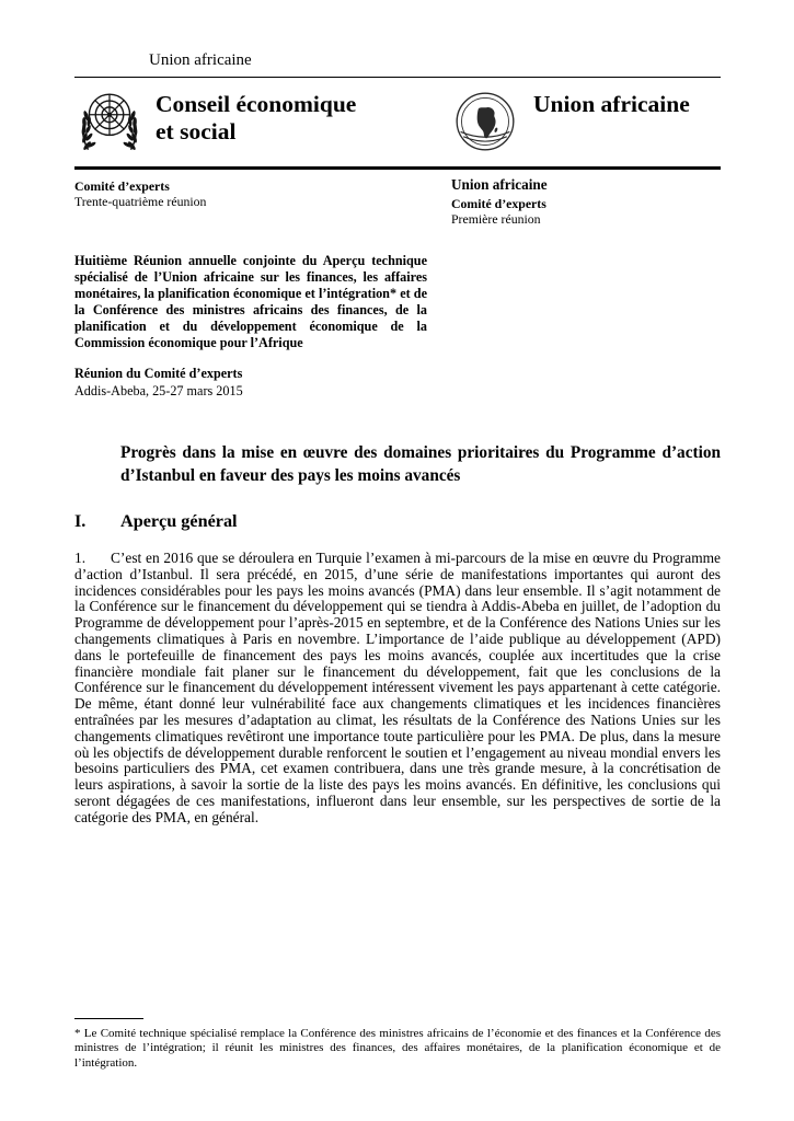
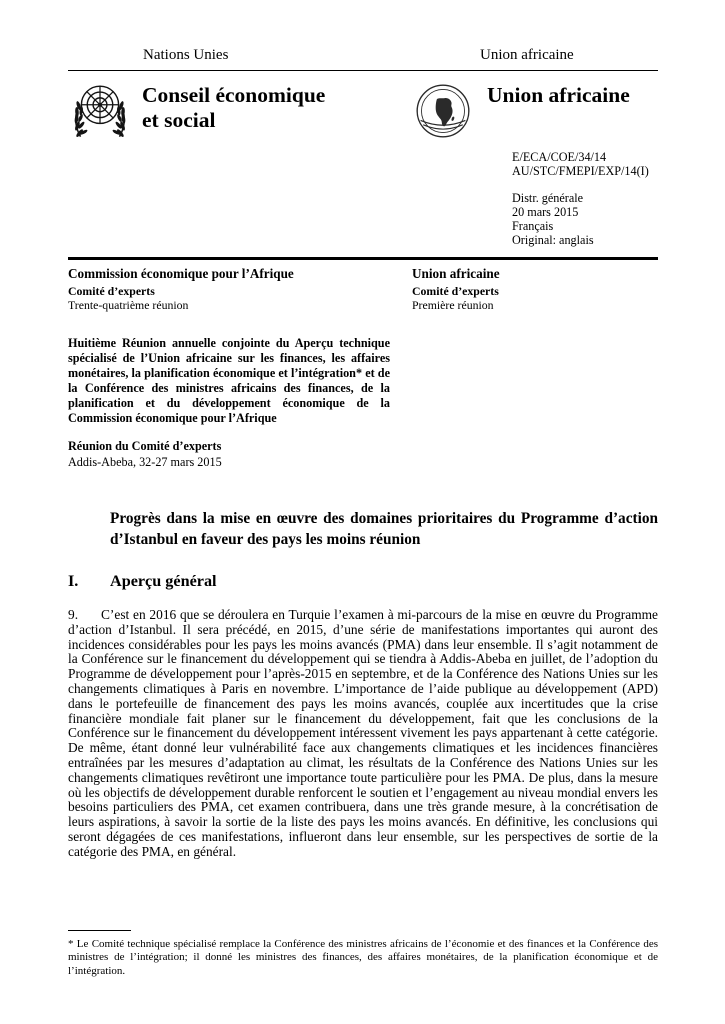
+ Nations Unies
  Union africaine
  Conseil économique
  et social
  Union africaine
+ E/ECA/COE/34/14
+ AU/STC/FMEPI/EXP/14(I)
+ Distr. générale
+ 20 mars 2015
+ Français
+ Original: anglais
+ Commission économique pour l’Afrique
  Comité d’experts
  Trente-quatrième réunion
  Union africaine
  Comité d’experts
  Première réunion
  Huitième Réunion annuelle conjointe du Aperçu technique spécialisé de l’Union africaine sur les finances, les affaires monétaires, la planification économique et l’intégration* et de la Conférence des ministres africains des finances, de la planification et du développement économique de la Commission économique pour l’Afrique
  Réunion du Comité d’experts
- Addis-Abeba, 25-27 mars 2015
+ Addis-Abeba, 32-27 mars 2015
- Progrès dans la mise en œuvre des domaines prioritaires du Programme d’action d’Istanbul en faveur des pays les moins avancés
+ Progrès dans la mise en œuvre des domaines prioritaires du Programme d’action d’Istanbul en faveur des pays les moins réunion
  I.
  Aperçu général
- 1. C’est en 2016 que se déroulera en Turquie l’examen à mi-parcours de la mise en œuvre du Programme d’action d’Istanbul. Il sera précédé, en 2015, d’une série de manifestations importantes qui auront des incidences considérables pour les pays les moins avancés (PMA) dans leur ensemble. Il s’agit notamment de la Conférence sur le financement du développement qui se tiendra à Addis-Abeba en juillet, de l’adoption du Programme de développement pour l’après-2015 en septembre, et de la Conférence des Nations Unies sur les changements climatiques à Paris en novembre. L’importance de l’aide publique au développement (APD) dans le portefeuille de financement des pays les moins avancés, couplée aux incertitudes que la crise financière mondiale fait planer sur le financement du développement, fait que les conclusions de la Conférence sur le financement du développement intéressent vivement les pays appartenant à cette catégorie. De même, étant donné leur vulnérabilité face aux changements climatiques et les incidences financières entraînées par les mesures d’adaptation au climat, les résultats de la Conférence des Nations Unies sur les changements climatiques revêtiront une importance toute particulière pour les PMA. De plus, dans la mesure où les objectifs de développement durable renforcent le soutien et l’engagement au niveau mondial envers les besoins particuliers des PMA, cet examen contribuera, dans une très grande mesure, à la concrétisation de leurs aspirations, à savoir la sortie de la liste des pays les moins avancés. En définitive, les conclusions qui seront dégagées de ces manifestations, influeront dans leur ensemble, sur les perspectives de sortie de la catégorie des PMA, en général.
+ 9. C’est en 2016 que se déroulera en Turquie l’examen à mi-parcours de la mise en œuvre du Programme d’action d’Istanbul. Il sera précédé, en 2015, d’une série de manifestations importantes qui auront des incidences considérables pour les pays les moins avancés (PMA) dans leur ensemble. Il s’agit notamment de la Conférence sur le financement du développement qui se tiendra à Addis-Abeba en juillet, de l’adoption du Programme de développement pour l’après-2015 en septembre, et de la Conférence des Nations Unies sur les changements climatiques à Paris en novembre. L’importance de l’aide publique au développement (APD) dans le portefeuille de financement des pays les moins avancés, couplée aux incertitudes que la crise financière mondiale fait planer sur le financement du développement, fait que les conclusions de la Conférence sur le financement du développement intéressent vivement les pays appartenant à cette catégorie. De même, étant donné leur vulnérabilité face aux changements climatiques et les incidences financières entraînées par les mesures d’adaptation au climat, les résultats de la Conférence des Nations Unies sur les changements climatiques revêtiront une importance toute particulière pour les PMA. De plus, dans la mesure où les objectifs de développement durable renforcent le soutien et l’engagement au niveau mondial envers les besoins particuliers des PMA, cet examen contribuera, dans une très grande mesure, à la concrétisation de leurs aspirations, à savoir la sortie de la liste des pays les moins avancés. En définitive, les conclusions qui seront dégagées de ces manifestations, influeront dans leur ensemble, sur les perspectives de sortie de la catégorie des PMA, en général.
- * Le Comité technique spécialisé remplace la Conférence des ministres africains de l’économie et des finances et la Conférence des ministres de l’intégration; il réunit les ministres des finances, des affaires monétaires, de la planification économique et de l’intégration.
+ * Le Comité technique spécialisé remplace la Conférence des ministres africains de l’économie et des finances et la Conférence des ministres de l’intégration; il donné les ministres des finances, des affaires monétaires, de la planification économique et de l’intégration.
